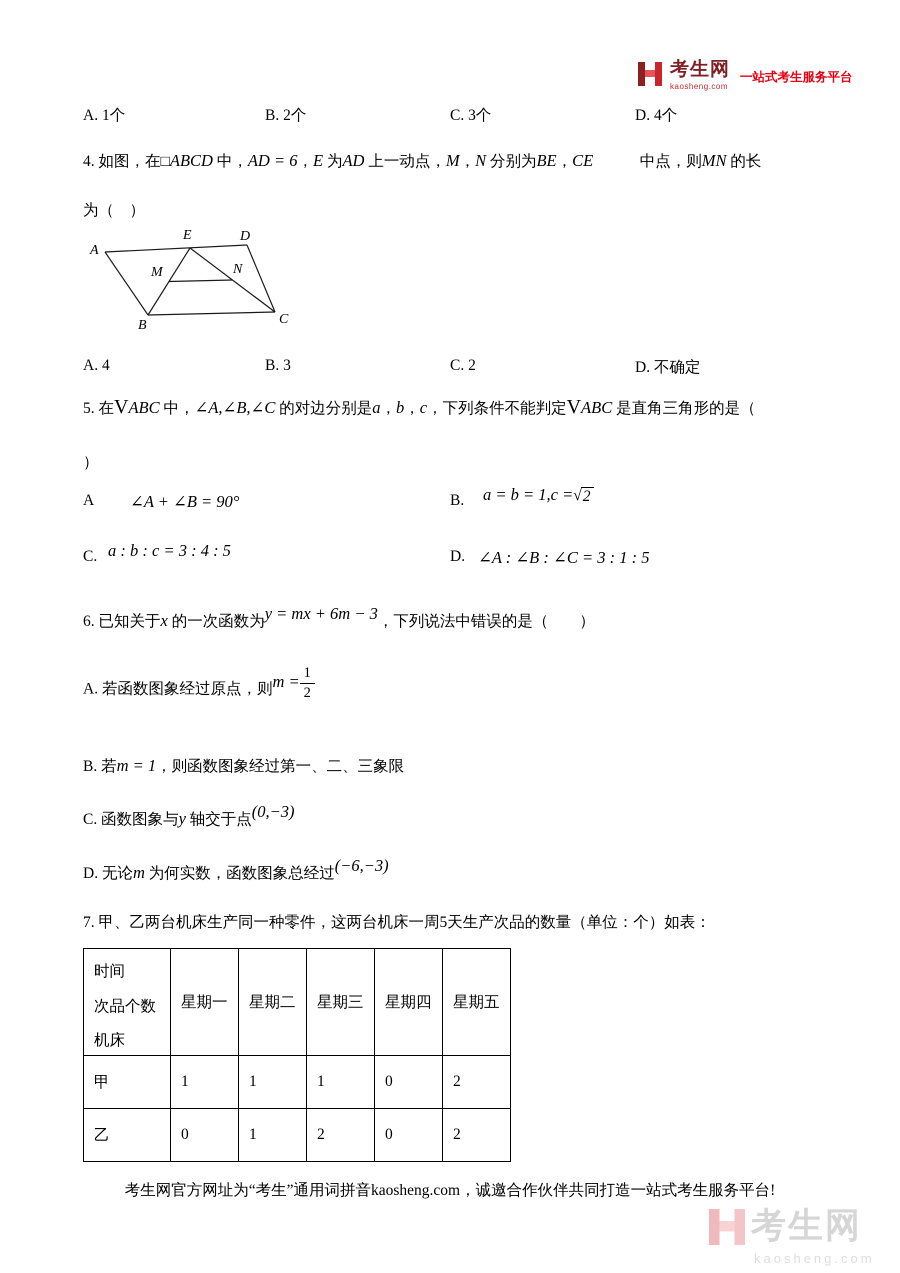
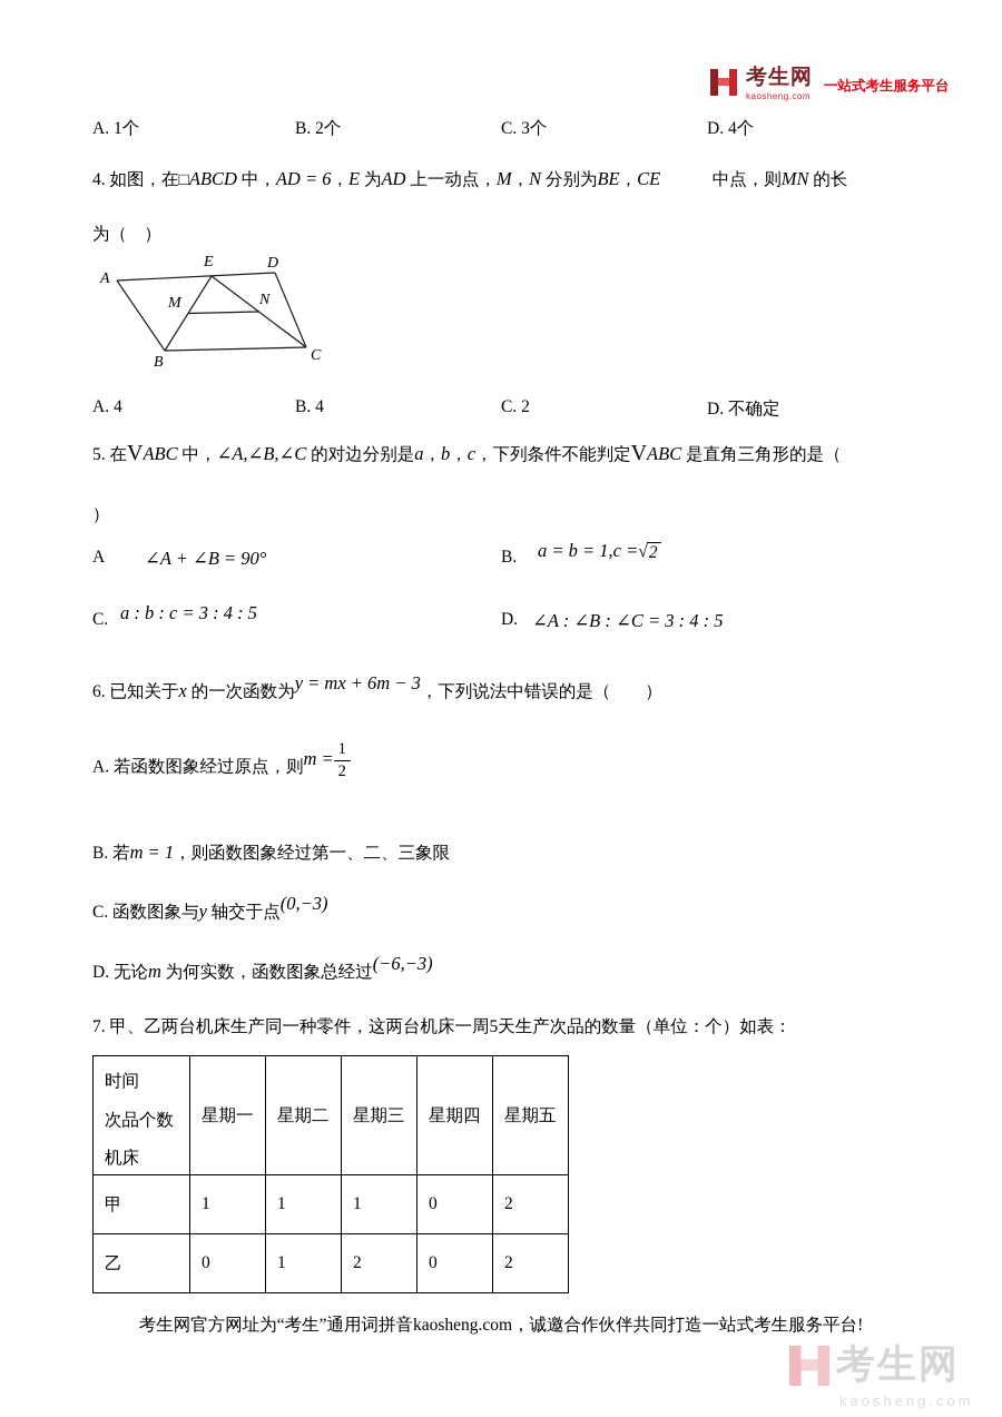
  考生网
  kaosheng.com
  一站式考生服务平台
  A. 1个
  B. 2个
  C. 3个
  D. 4个
  4. 如图，在□ABCD 中，AD = 6，E 为AD 上一动点，M，N 分别为BE，CE 中点，则MN 的长
  为（ ）
  A
  E
  D
  M
  N
  B
  C
  A. 4
- B. 3
+ B. 4
  C. 2
  D. 不确定
  5. 在VABC 中，∠A,∠B,∠C 的对边分别是a，b，c，下列条件不能判定VABC 是直角三角形的是（
  ）
  A
  ∠A + ∠B = 90°
  B.
  a = b = 1,c =
  √
  2
  C.
  a : b : c = 3 : 4 : 5
  D.
- ∠A : ∠B : ∠C = 3 : 1 : 5
+ ∠A : ∠B : ∠C = 3 : 4 : 5
  6. 已知关于x 的一次函数为y = mx + 6m − 3，下列说法中错误的是（ ）
  A. 若函数图象经过原点，则m =
  1
  2
  B. 若m = 1，则函数图象经过第一、二、三象限
  C. 函数图象与y 轴交于点(0,−3)
  D. 无论m 为何实数，函数图象总经过(−6,−3)
  7. 甲、乙两台机床生产同一种零件，这两台机床一周5天生产次品的数量（单位：个）如表：
  时间 次品个数 机床	星期一	星期二	星期三	星期四	星期五
  甲	1	1	1	0	2
  乙	0	1	2	0	2
  考生网官方网址为“考生”通用词拼音kaosheng.com，诚邀合作伙伴共同打造一站式考生服务平台!
  考生网
  kaosheng.com
